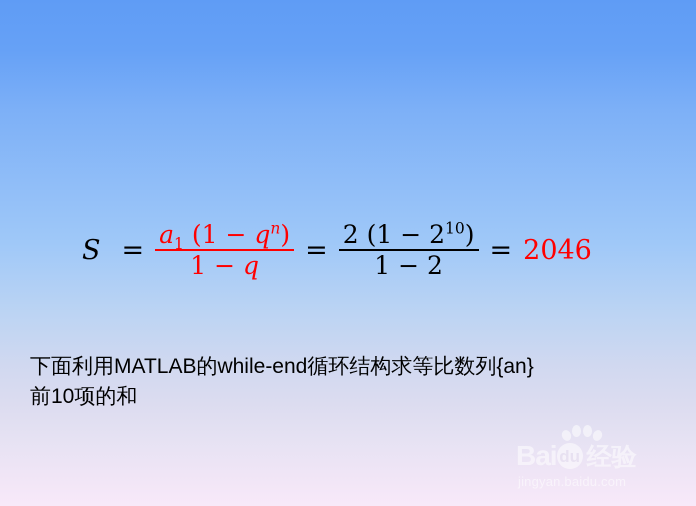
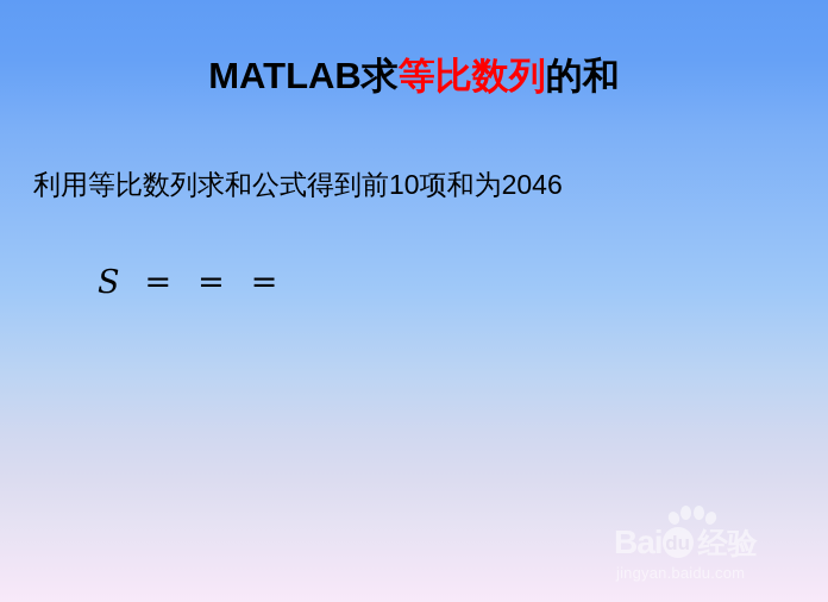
+ MATLAB求等比数列的和
+ 利用等比数列求和公式得到前10项和为2046
  S
  =
- a1 (1 − qn)
- 1 − q
  =
- 2 (1 − 210)
- 1 − 2
  =
- 2046
- 下面利用MATLAB的while-end循环结构求等比数列{an}
- 前10项的和
